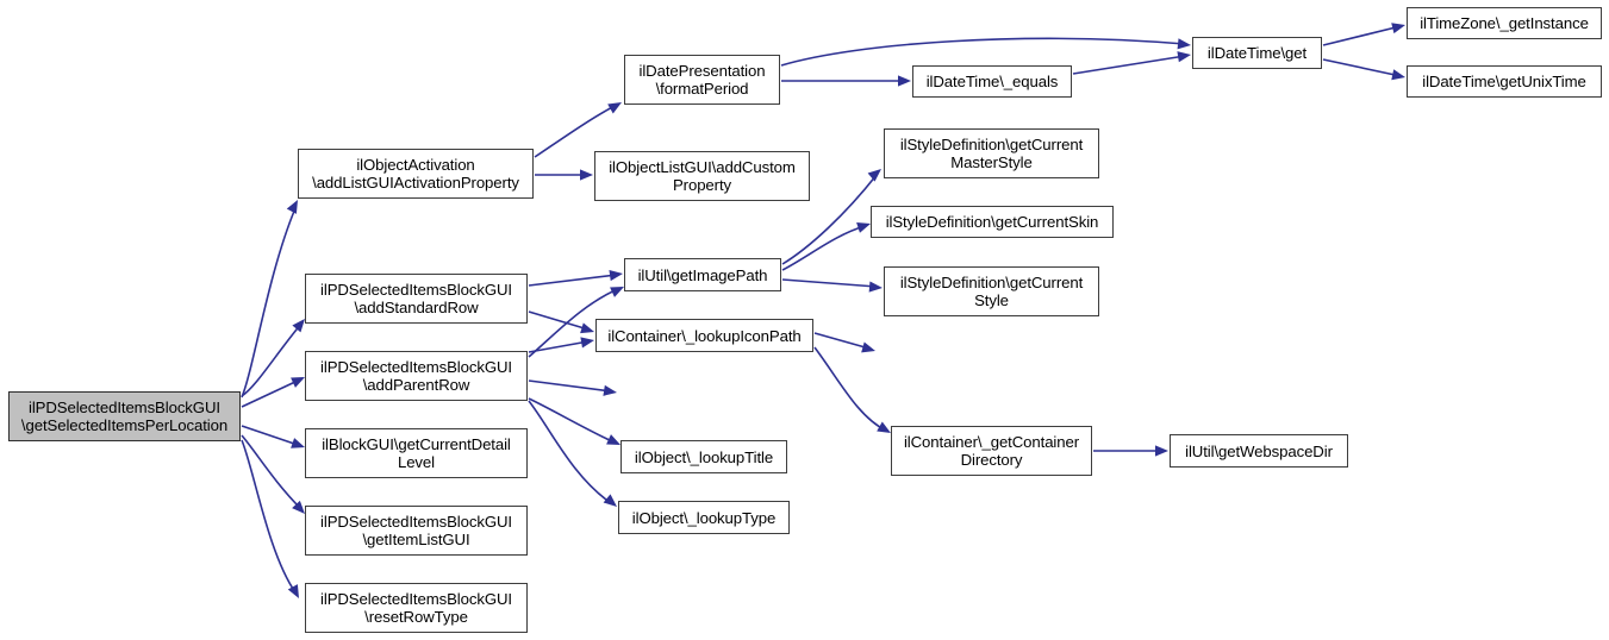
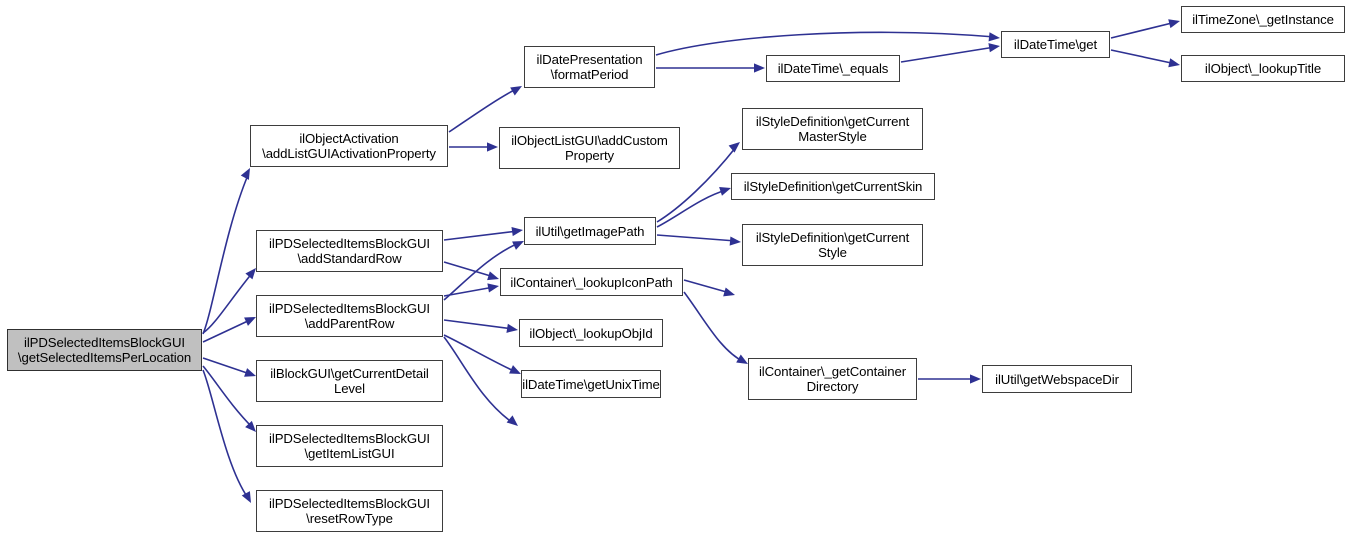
  ilPDSelectedItemsBlockGUI
  \getSelectedItemsPerLocation
  ilObjectActivation
  \addListGUIActivationProperty
  ilPDSelectedItemsBlockGUI
  \addStandardRow
  ilPDSelectedItemsBlockGUI
  \addParentRow
  ilBlockGUI\getCurrentDetail
  Level
  ilPDSelectedItemsBlockGUI
  \getItemListGUI
  ilPDSelectedItemsBlockGUI
  \resetRowType
  ilDatePresentation
  \formatPeriod
  ilObjectListGUI\addCustom
  Property
  ilUtil\getImagePath
  ilContainer\_lookupIconPath
+ ilObject\_lookupObjId
- ilObject\_lookupTitle
+ ilDateTime\getUnixTime
- ilObject\_lookupType
  ilStyleDefinition\getCurrent
  MasterStyle
  ilStyleDefinition\getCurrentSkin
  ilStyleDefinition\getCurrent
  Style
  ilContainer\_getContainer
  Directory
  ilUtil\getWebspaceDir
  ilDateTime\_equals
  ilDateTime\get
  ilTimeZone\_getInstance
- ilDateTime\getUnixTime
+ ilObject\_lookupTitle
